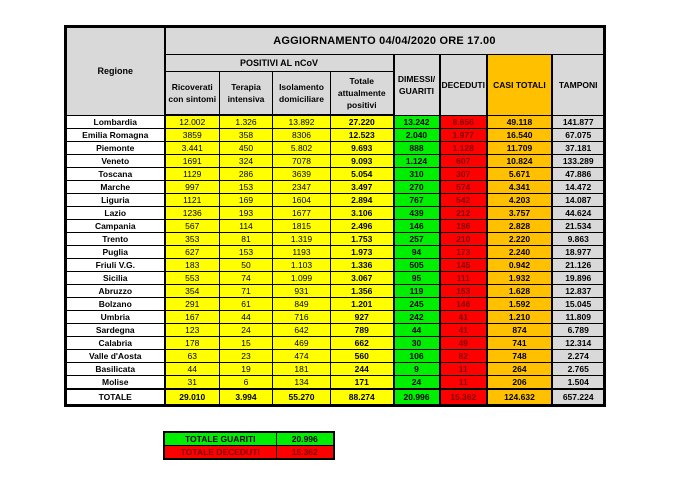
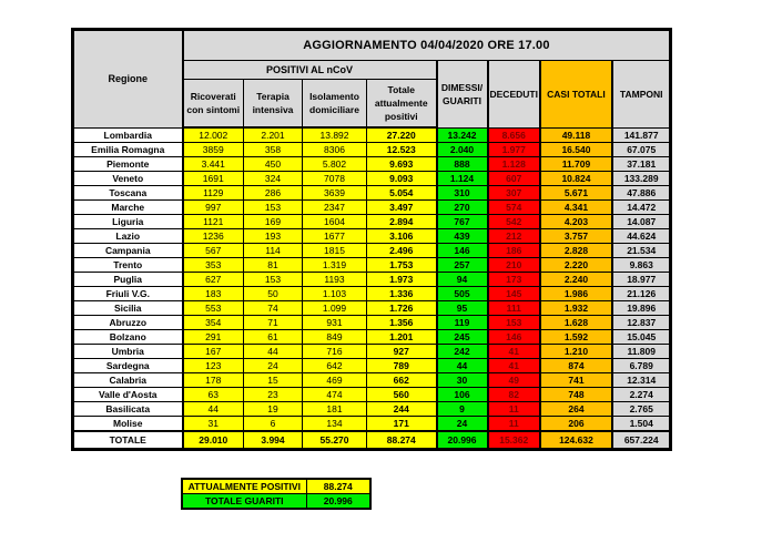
  Regione	AGGIORNAMENTO 04/04/2020 ORE 17.00
  POSITIVI AL nCoV	DIMESSI/ GUARITI	DECEDUTI	CASI TOTALI	TAMPONI
  Ricoverati con sintomi	Terapia intensiva	Isolamento domiciliare	Totale attualmente positivi
- Lombardia	12.002	1.326	13.892	27.220	13.242	8.656	49.118	141.877
+ Lombardia	12.002	2.201	13.892	27.220	13.242	8.656	49.118	141.877
  Emilia Romagna	3859	358	8306	12.523	2.040	1.977	16.540	67.075
  Piemonte	3.441	450	5.802	9.693	888	1.128	11.709	37.181
  Veneto	1691	324	7078	9.093	1.124	607	10.824	133.289
  Toscana	1129	286	3639	5.054	310	307	5.671	47.886
  Marche	997	153	2347	3.497	270	574	4.341	14.472
  Liguria	1121	169	1604	2.894	767	542	4.203	14.087
  Lazio	1236	193	1677	3.106	439	212	3.757	44.624
  Campania	567	114	1815	2.496	146	186	2.828	21.534
  Trento	353	81	1.319	1.753	257	210	2.220	9.863
  Puglia	627	153	1193	1.973	94	173	2.240	18.977
- Friuli V.G.	183	50	1.103	1.336	505	145	0.942	21.126
+ Friuli V.G.	183	50	1.103	1.336	505	145	1.986	21.126
- Sicilia	553	74	1.099	3.067	95	111	1.932	19.896
+ Sicilia	553	74	1.099	1.726	95	111	1.932	19.896
  Abruzzo	354	71	931	1.356	119	153	1.628	12.837
  Bolzano	291	61	849	1.201	245	146	1.592	15.045
  Umbria	167	44	716	927	242	41	1.210	11.809
  Sardegna	123	24	642	789	44	41	874	6.789
  Calabria	178	15	469	662	30	49	741	12.314
  Valle d'Aosta	63	23	474	560	106	82	748	2.274
  Basilicata	44	19	181	244	9	11	264	2.765
  Molise	31	6	134	171	24	11	206	1.504
  TOTALE	29.010	3.994	55.270	88.274	20.996	15.362	124.632	657.224
+ ATTUALMENTE POSITIVI	88.274
  TOTALE GUARITI	20.996
- TOTALE DECEDUTI	15.362
